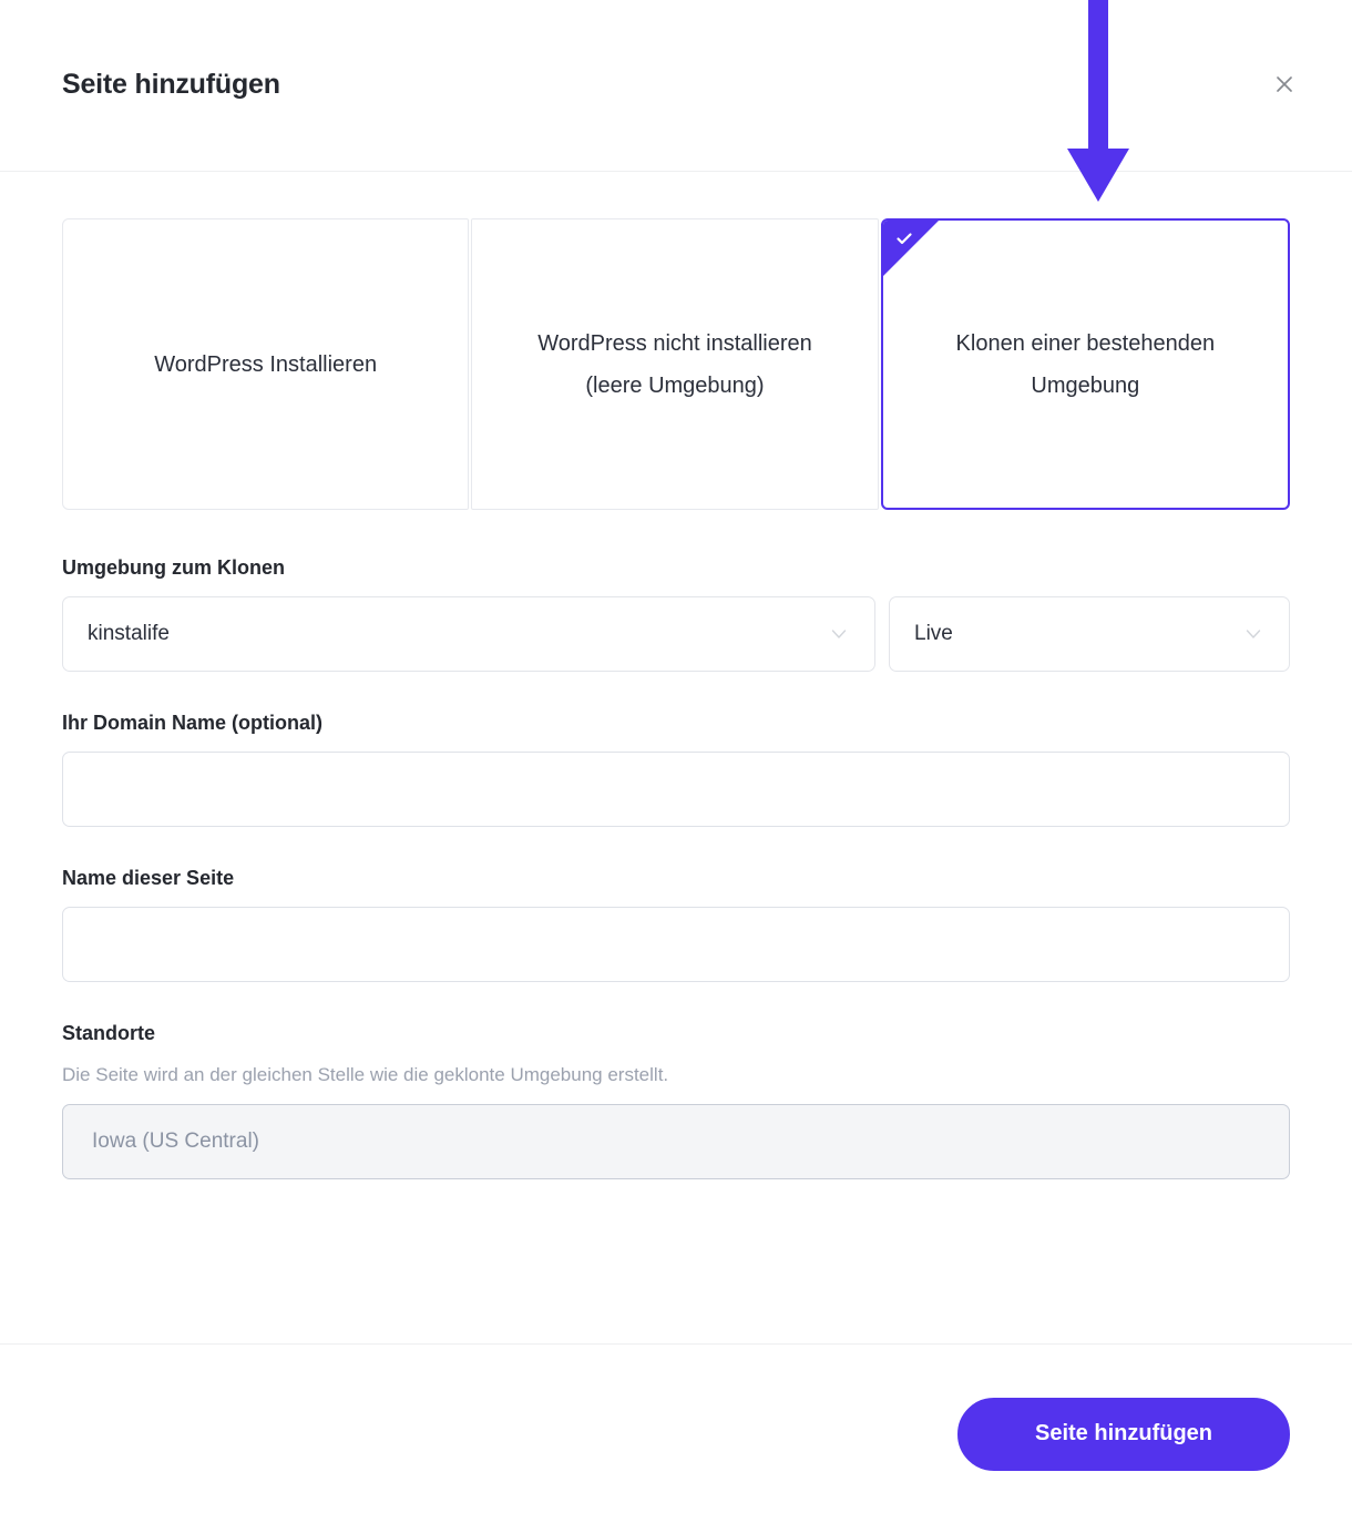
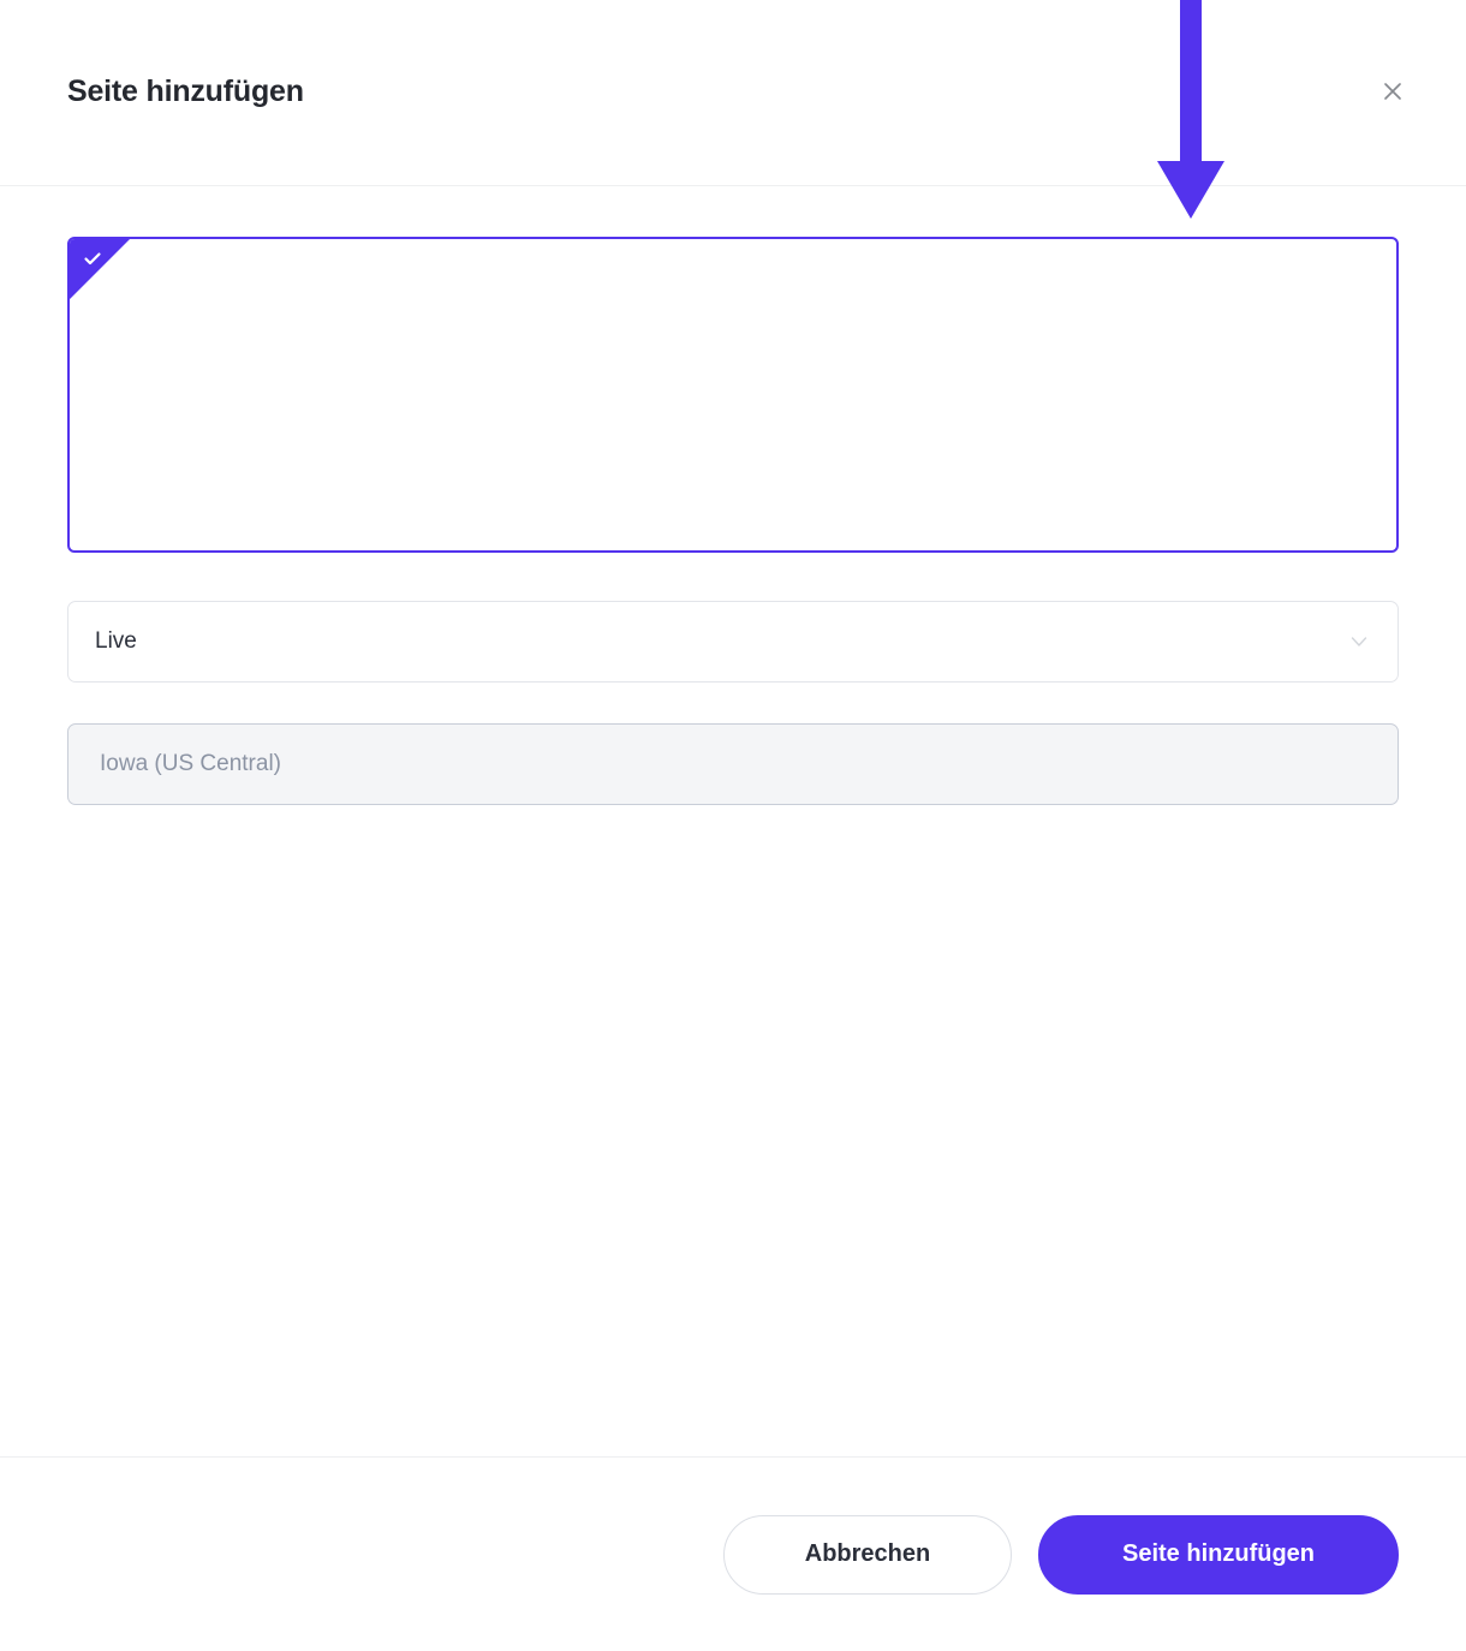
  Seite hinzufügen
- WordPress Installieren
- WordPress nicht installieren (leere Umgebung)
- Klonen einer bestehenden Umgebung
- Umgebung zum Klonen
- kinstalife
  Live
- Ihr Domain Name (optional)
- Name dieser Seite
- Standorte
- Die Seite wird an der gleichen Stelle wie die geklonte Umgebung erstellt.
  Iowa (US Central)
+ Abbrechen
  Seite hinzufügen
